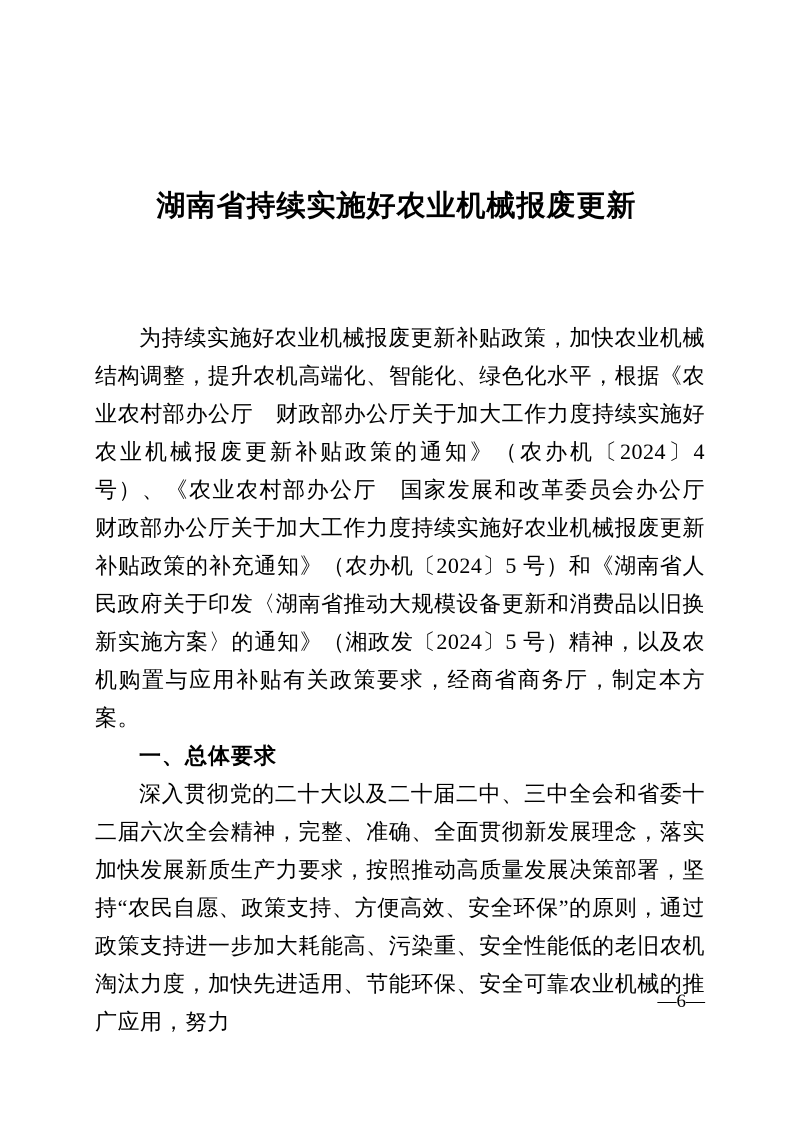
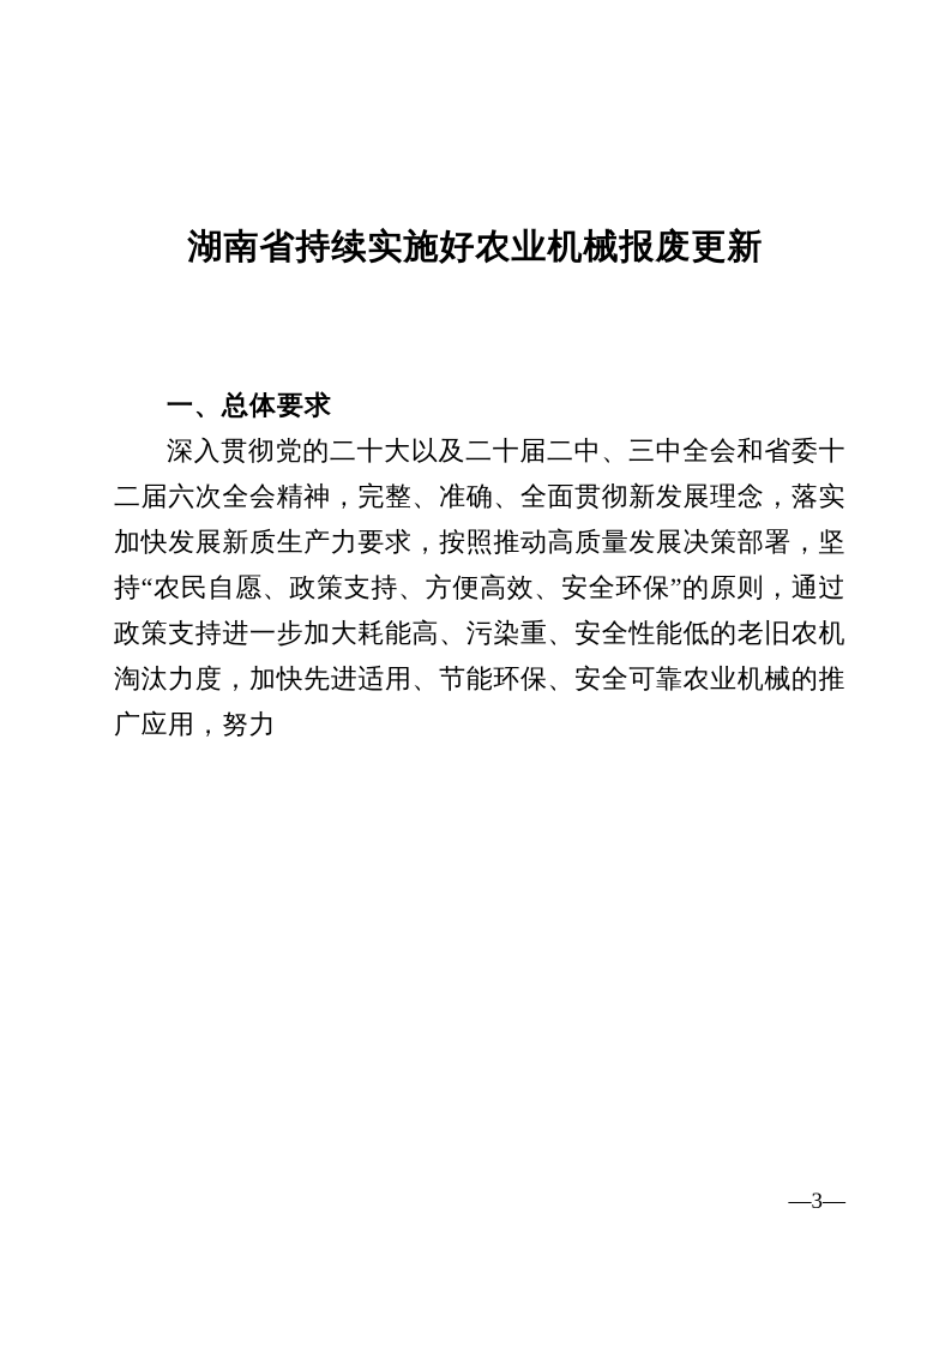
  湖南省持续实施好农业机械报废更新
- 为持续实施好农业机械报废更新补贴政策，加快农业机械结构调整，提升农机高端化、智能化、绿色化水平，根据《农业农村部办公厅 财政部办公厅关于加大工作力度持续实施好农业机械报废更新补贴政策的通知》（农办机〔2024〕4 号）、《农业农村部办公厅 国家发展和改革委员会办公厅 财政部办公厅关于加大工作力度持续实施好农业机械报废更新补贴政策的补充通知》（农办机〔2024〕5 号）和《湖南省人民政府关于印发〈湖南省推动大规模设备更新和消费品以旧换新实施方案〉的通知》（湘政发〔2024〕5 号）精神，以及农机购置与应用补贴有关政策要求，经商省商务厅，制定本方案。
  一、总体要求
  深入贯彻党的二十大以及二十届二中、三中全会和省委十二届六次全会精神，完整、准确、全面贯彻新发展理念，落实加快发展新质生产力要求，按照推动高质量发展决策部署，坚持“农民自愿、政策支持、方便高效、安全环保”的原则，通过政策支持进一步加大耗能高、污染重、安全性能低的老旧农机淘汰力度，加快先进适用、节能环保、安全可靠农业机械的推广应用，努力
- —6—
+ —3—
